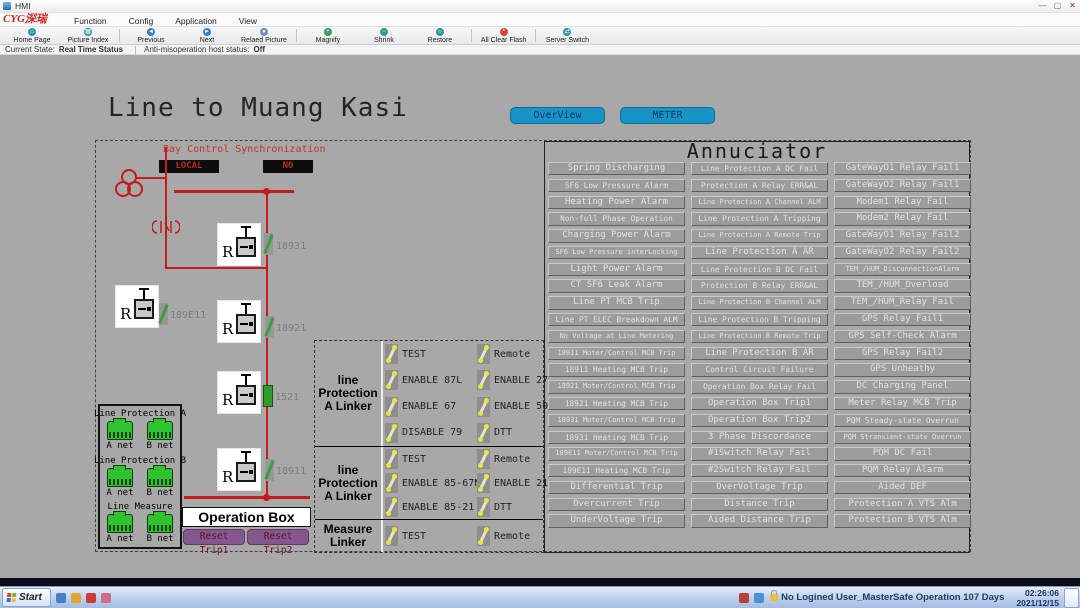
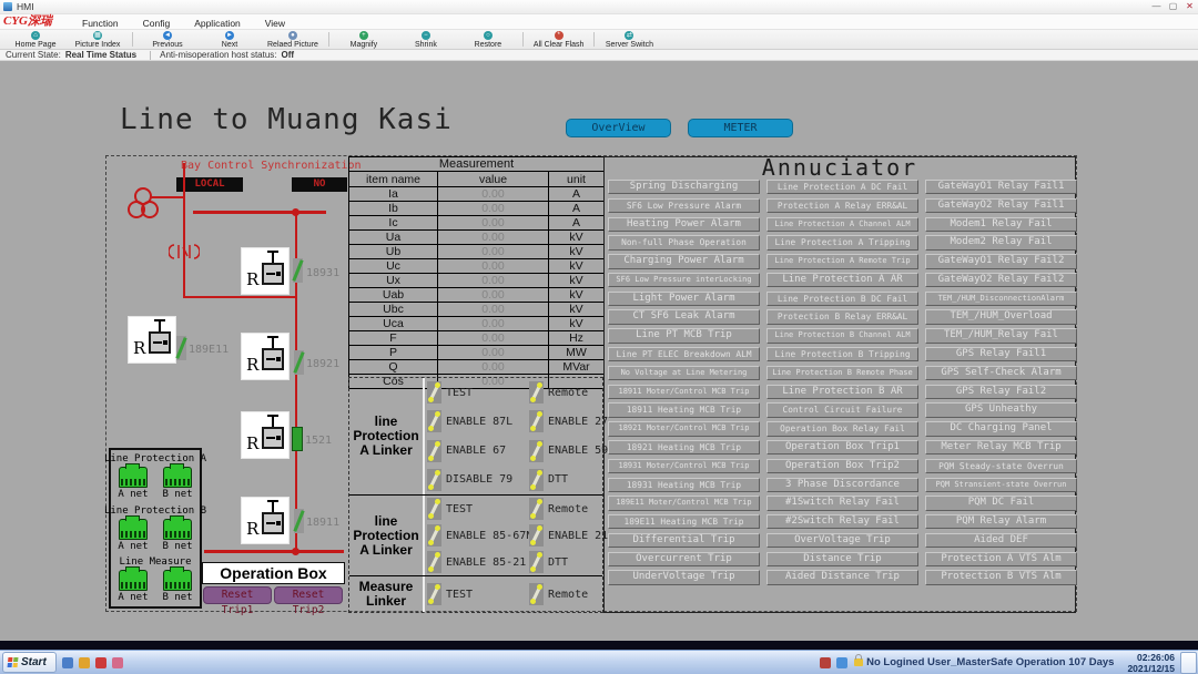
  HMI
  —
  ▢
  ✕
  CYG深瑞
  Function Config Application View
  Current State:
  Real Time Status
  Anti-misoperation host status:
  Off
  Line to Muang Kasi
  OverView
  METER
  ay Control Synchronization
  LOCAL
  NO
  R
  18931
  R
  189E11
  R
  18921
  R
  1521
  R
  18911
  Line Protection A
  A net
  B net
  Line Protection B
  A net
  B net
  Line Measure
  A net
  B net
  Operation Box
  Reset Trip1
  Reset Trip2
+ Measurement
+ item name	value	unit
+ Ia	0.00	A
+ Ib	0.00	A
+ Ic	0.00	A
+ Ua	0.00	kV
+ Ub	0.00	kV
+ Uc	0.00	kV
+ Ux	0.00	kV
+ Uab	0.00	kV
+ Ubc	0.00	kV
+ Uca	0.00	kV
+ F	0.00	Hz
+ P	0.00	MW
+ Q	0.00	MVar
+ Cos	0.00
  line Protection A Linker
  TEST
  Remote
  ENABLE 87L
  ENABLE 27
  ENABLE 67
  ENABLE 59
  DISABLE 79
  DTT
  line Protection A Linker
  TEST
  Remote
  ENABLE 85-67
  ENABLE 21
  ENABLE 85-21
  DTT
  Measure Linker
  TEST
  Remote
  Annuciator
  Spring Discharging
  SF6 Low Pressure Alarm
  Heating Power Alarm
  Non-full Phase Operation
  Charging Power Alarm
  SF6 Low Pressure interLocking
  Light Power Alarm
  CT SF6 Leak Alarm
  Line PT MCB Trip
  Line PT ELEC Breakdown ALM
  No Voltage at Line Metering
  18911 Moter/Control MCB Trip
  18911 Heating MCB Trip
  18921 Moter/Control MCB Trip
  18921 Heating MCB Trip
  18931 Moter/Control MCB Trip
  18931 Heating MCB Trip
  189E11 Moter/Control MCB Trip
  189E11 Heating MCB Trip
  Differential Trip
  Overcurrent Trip
  UnderVoltage Trip
  Line Protection A DC Fail
  Protection A Relay ERR&AL
  Line Protection A Channel ALM
  Line Protection A Tripping
  Line Protection A Remote Trip
  Line Protection A AR
  Line Protection B DC Fail
  Protection B Relay ERR&AL
  Line Protection B Channel ALM
  Line Protection B Tripping
- Line Protection B Remote Trip
+ Line Protection B Remote Phase
  Line Protection B AR
  Control Circuit Failure
  Operation Box Relay Fail
  Operation Box Trip1
  Operation Box Trip2
  3 Phase Discordance
  #1Switch Relay Fail
  #2Switch Relay Fail
  OverVoltage Trip
  Distance Trip
  Aided Distance Trip
  GateWayO1 Relay Fail1
  GateWayO2 Relay Fail1
  Modem1 Relay Fail
  Modem2 Relay Fail
  GateWayO1 Relay Fail2
  GateWayO2 Relay Fail2
  TEM_/HUM_DisconnectionAlarm
  TEM_/HUM_Overload
  TEM_/HUM_Relay Fail
  GPS Relay Fail1
  GPS Self-Check Alarm
  GPS Relay Fail2
  GPS Unheathy
  DC Charging Panel
  Meter Relay MCB Trip
  PQM Steady-state Overrun
  PQM Stransient-state Overrun
  PQM DC Fail
  PQM Relay Alarm
  Aided DEF
  Protection A VTS Alm
  Protection B VTS Alm
  Start
  No Logined User_MasterSafe Operation 107 Days
  02:26:06
  2021/12/15
